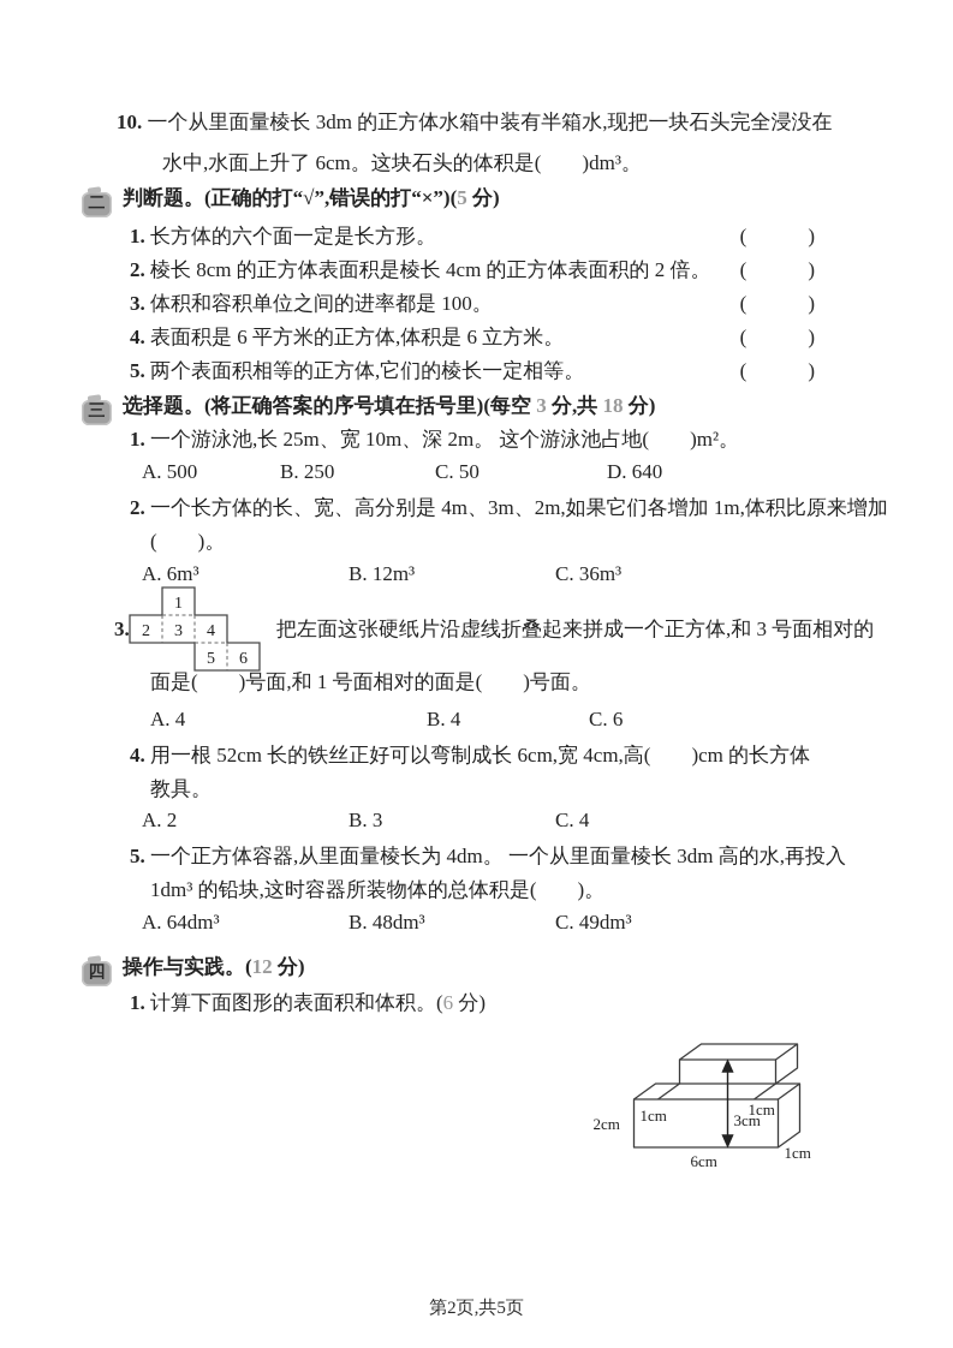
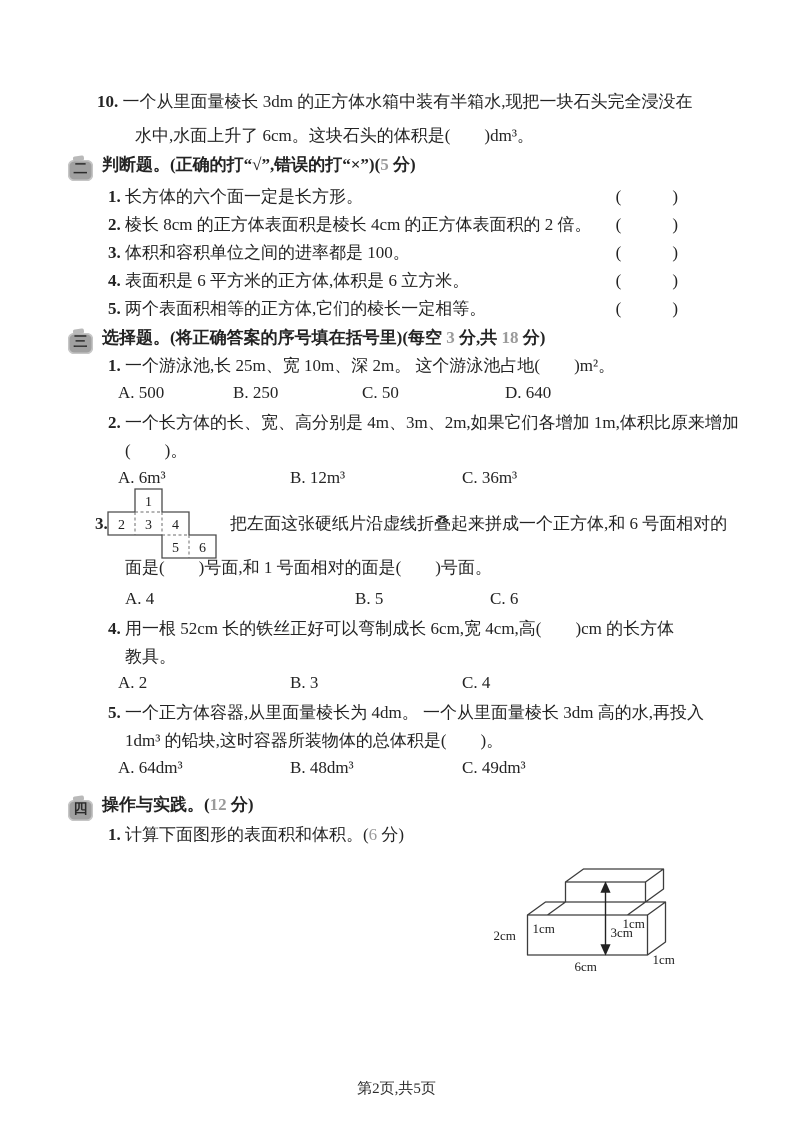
  10. 一个从里面量棱长 3dm 的正方体水箱中装有半箱水,现把一块石头完全浸没在
  水中,水面上升了 6cm。这块石头的体积是( )dm³。
  二 判断题。(正确的打“√”,错误的打“×”)(5 分)
  1. 长方体的六个面一定是长方形。
  ( )
  2. 棱长 8cm 的正方体表面积是棱长 4cm 的正方体表面积的 2 倍。
  ( )
  3. 体积和容积单位之间的进率都是 100。
  ( )
  4. 表面积是 6 平方米的正方体,体积是 6 立方米。
  ( )
  5. 两个表面积相等的正方体,它们的棱长一定相等。
  ( )
  三 选择题。(将正确答案的序号填在括号里)(每空 3 分,共 18 分)
  1. 一个游泳池,长 25m、宽 10m、深 2m。 这个游泳池占地( )m²。
  A. 500
  B. 250
  C. 50
  D. 640
  2. 一个长方体的长、宽、高分别是 4m、3m、2m,如果它们各增加 1m,体积比原来增加
  ( )。
  A. 6m³
  B. 12m³
  C. 36m³
  3.
  1
  2
  3
  4
  5
  6
- 把左面这张硬纸片沿虚线折叠起来拼成一个正方体,和 3 号面相对的
+ 把左面这张硬纸片沿虚线折叠起来拼成一个正方体,和 6 号面相对的
  面是( )号面,和 1 号面相对的面是( )号面。
  A. 4
- B. 4
+ B. 5
  C. 6
  4. 用一根 52cm 长的铁丝正好可以弯制成长 6cm,宽 4cm,高( )cm 的长方体
  教具。
  A. 2
  B. 3
  C. 4
  5. 一个正方体容器,从里面量棱长为 4dm。 一个从里面量棱长 3dm 高的水,再投入
  1dm³ 的铅块,这时容器所装物体的总体积是( )。
  A. 64dm³
  B. 48dm³
  C. 49dm³
  四 操作与实践。(12 分)
  1. 计算下面图形的表面积和体积。(6 分)
  2cm
  1cm
  3cm
  1cm
  6cm
  1cm
  第2页,共5页
